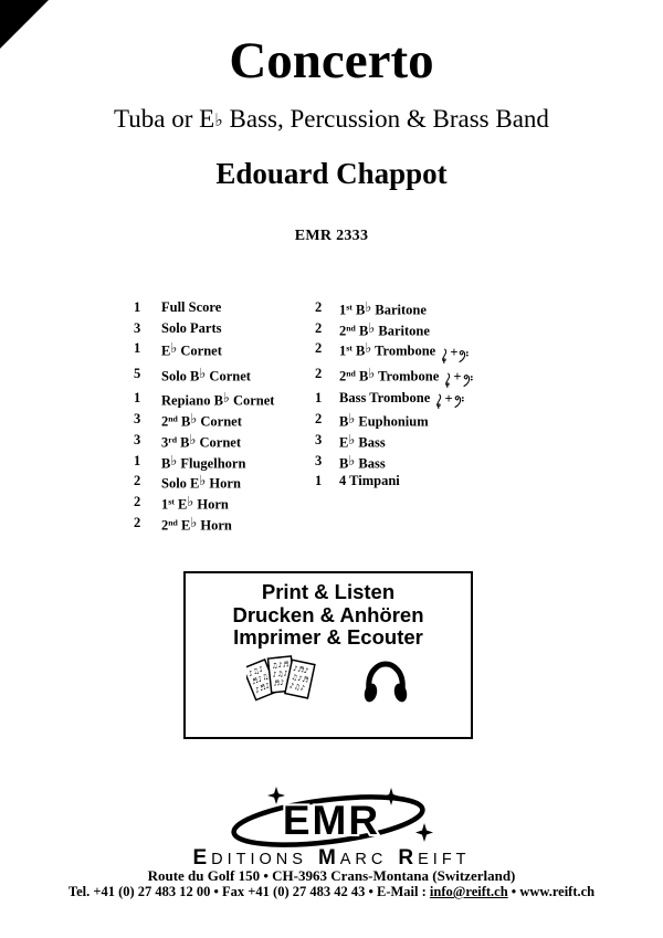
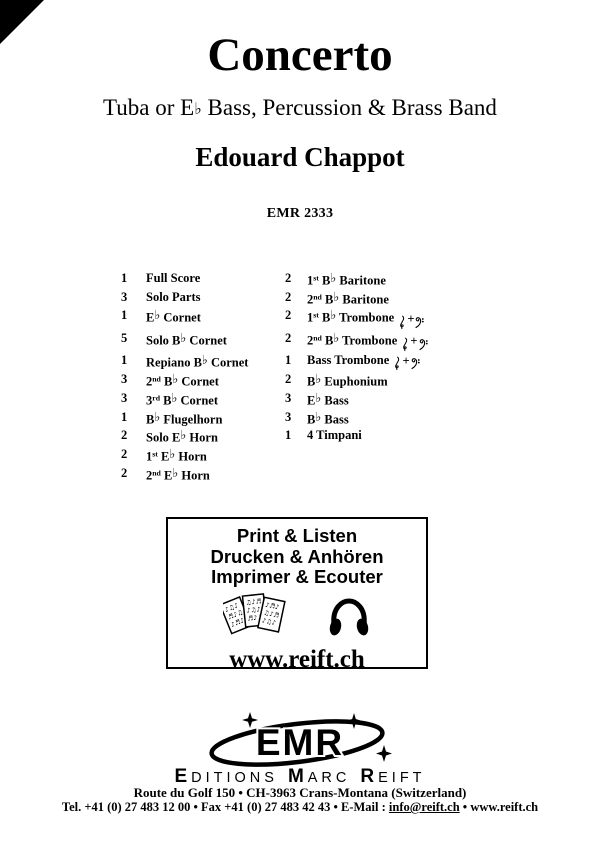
  Concerto
  Tuba or E♭ Bass, Percussion & Brass Band
  Edouard Chappot
  EMR 2333
  1
  Full Score
  2
  1st B♭ Baritone
  3
  Solo Parts
  2
  2nd B♭ Baritone
  1
  E♭ Cornet
  2
  1st B♭ Trombone +
  5
  Solo B♭ Cornet
  2
  2nd B♭ Trombone +
  1
  Repiano B♭ Cornet
  1
  Bass Trombone +
  3
  2nd B♭ Cornet
  2
  B♭ Euphonium
  3
  3rd B♭ Cornet
  3
  E♭ Bass
  1
  B♭ Flugelhorn
  3
  B♭ Bass
  2
  Solo E♭ Horn
  1
  4 Timpani
  2
  1st E♭ Horn
  2
  2nd E♭ Horn
  Print & Listen
  Drucken & Anhören
  Imprimer & Ecouter
+ www.reift.ch
  EMR
  EDITIONS MARC REIFT
  Route du Golf 150 • CH-3963 Crans-Montana (Switzerland)
  Tel. +41 (0) 27 483 12 00 • Fax +41 (0) 27 483 42 43 • E-Mail : info@reift.ch • www.reift.ch
